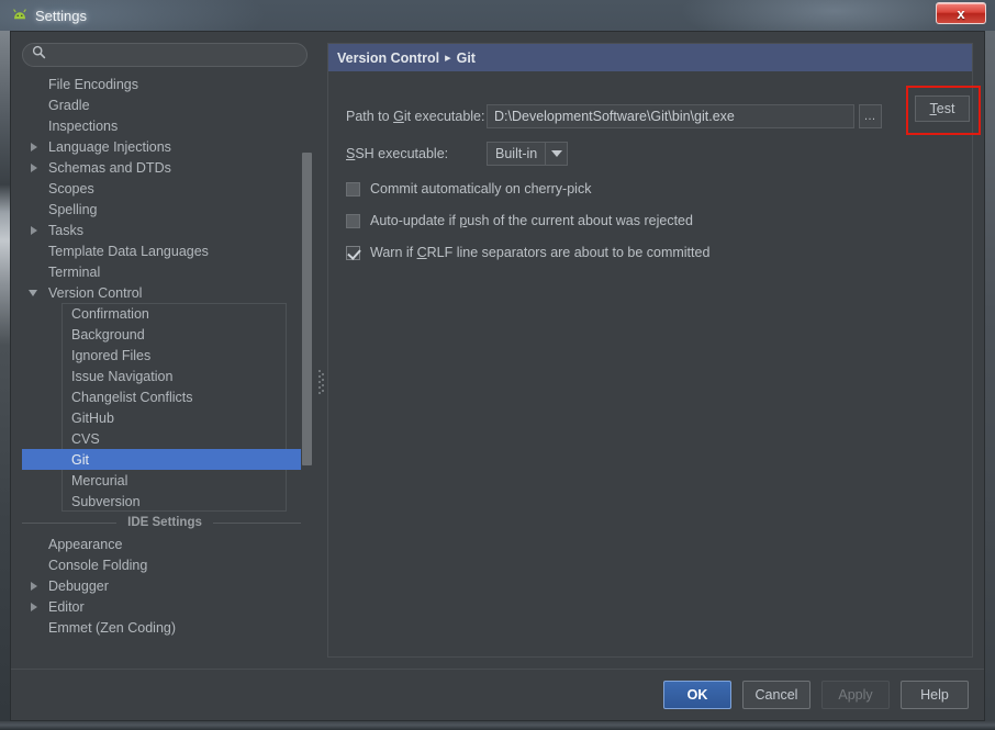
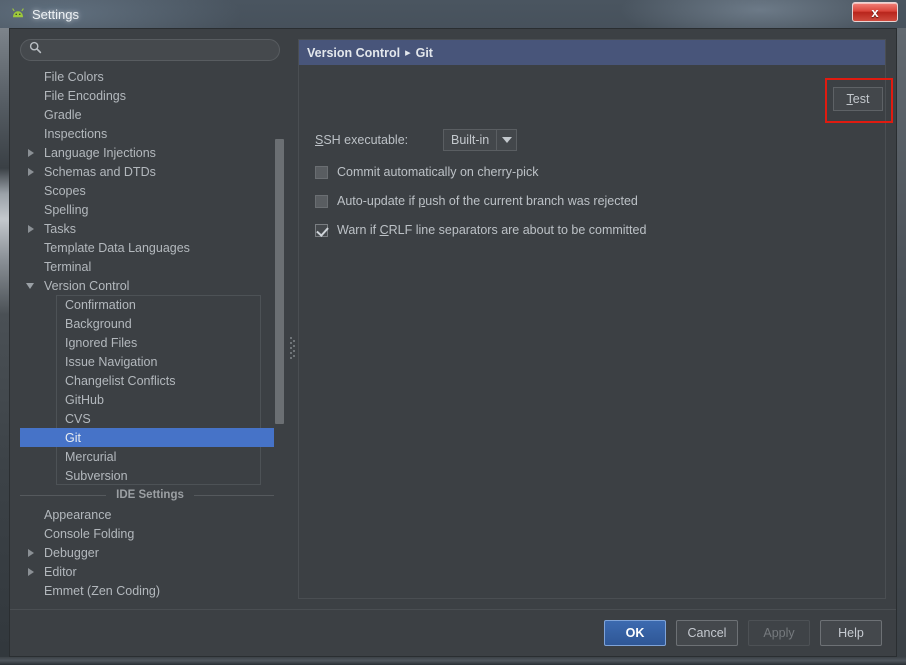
  Settings
  x
+ File Colors
  File Encodings
  Gradle
  Inspections
  Language Injections
  Schemas and DTDs
  Scopes
  Spelling
  Tasks
  Template Data Languages
  Terminal
  Version Control
  Confirmation
  Background
  Ignored Files
  Issue Navigation
  Changelist Conflicts
  GitHub
  CVS
  Git
  Mercurial
  Subversion
  IDE Settings
  Appearance
  Console Folding
  Debugger
  Editor
  Emmet (Zen Coding)
  Version Control
  ▸
  Git
- Path to Git executable:
- D:\DevelopmentSoftware\Git\bin\git.exe
- …
  Test
  SSH executable:
  Built-in
  Commit automatically on cherry-pick
- Auto-update if push of the current about was rejected
+ Auto-update if push of the current branch was rejected
  Warn if CRLF line separators are about to be committed
  OK
  Cancel
  Apply
  Help
